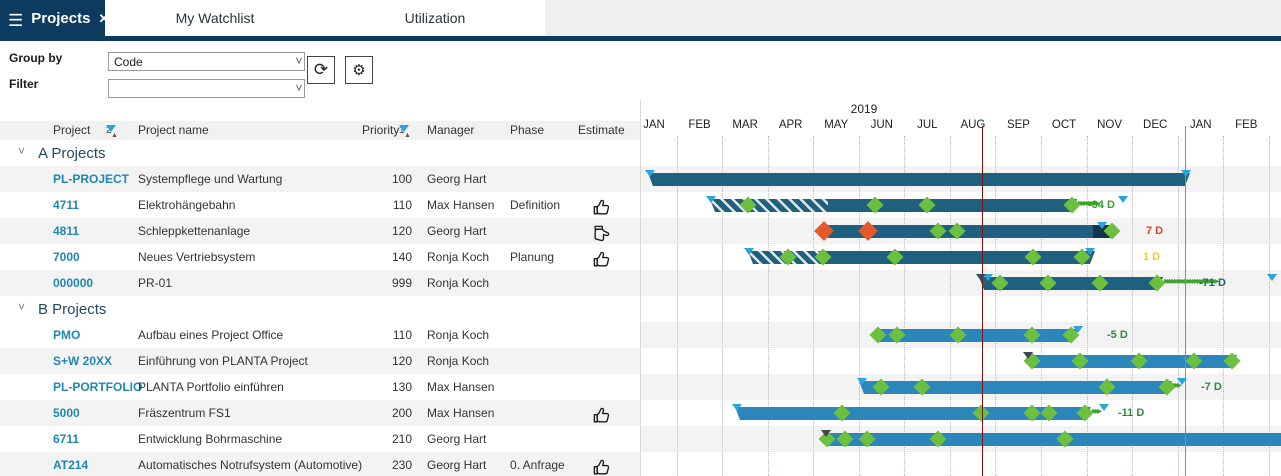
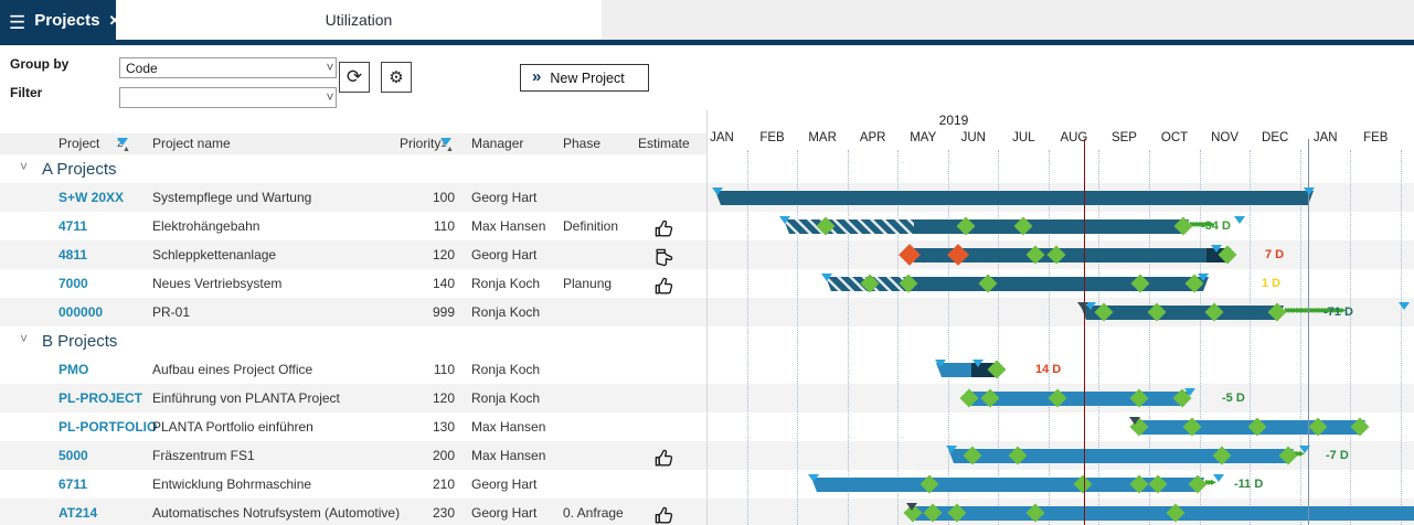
- My Watchlist
  Utilization
  ☰
  Projects
  ✕
  Group by
  Code
  ˅
  Filter
  ˅
  ⟳
  ⚙
+ »
+ New Project
  Project
  2
  Project name
  Priority
  1
  Manager
  Phase
  Estimate
  ˅
  A Projects
- PL-PROJECT
+ S+W 20XX
  Systempflege und Wartung
  100
  Georg Hart
  4711
  Elektrohängebahn
  110
  Max Hansen
  Definition
  4811
  Schleppkettenanlage
  120
  Georg Hart
  7000
  Neues Vertriebsystem
  140
  Ronja Koch
  Planung
  000000
  PR-01
  999
  Ronja Koch
  ˅
  B Projects
  PMO
  Aufbau eines Project Office
  110
  Ronja Koch
- S+W 20XX
+ PL-PROJECT
  Einführung von PLANTA Project
  120
  Ronja Koch
  PL-PORTFOLIO
  PLANTA Portfolio einführen
  130
  Max Hansen
  5000
  Fräszentrum FS1
  200
  Max Hansen
  6711
  Entwicklung Bohrmaschine
  210
  Georg Hart
  AT214
  Automatisches Notrufsystem (Automotive)
  230
  Georg Hart
  0. Anfrage
  2019
  JAN
  FEB
  MAR
  APR
  MAY
  JUN
  JUL
  AUG
  SEP
  OCT
  NOV
  DEC
  JAN
  FEB
  ▸▸▸▸▸▸▸
  -34 D
  7 D
  1 D
  ▸▸▸▸▸▸▸▸▸▸▸▸▸▸▸▸▸▸▸▸
  -71 D
+ 14 D
  -5 D
  -7 D
  ▸▸▸
  -11 D
